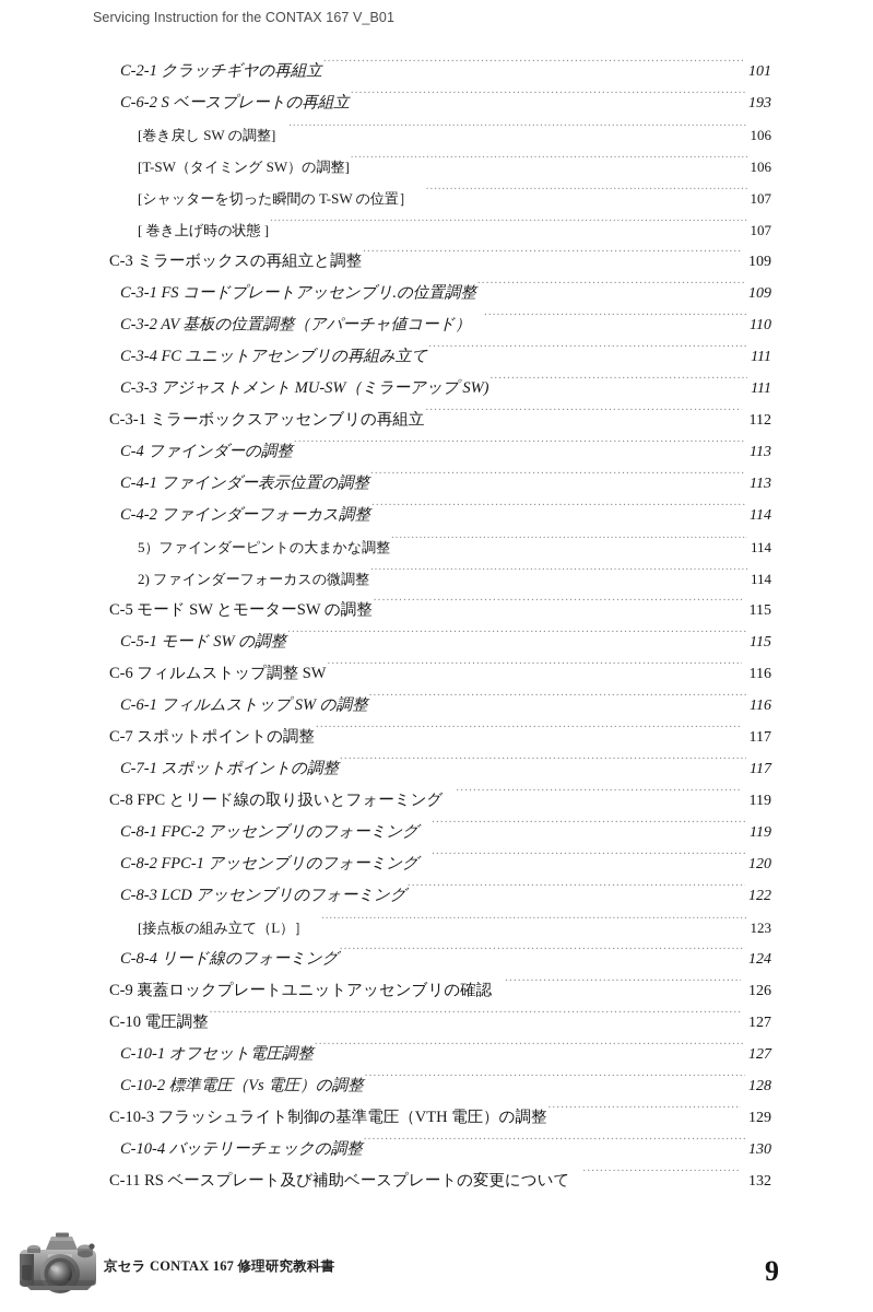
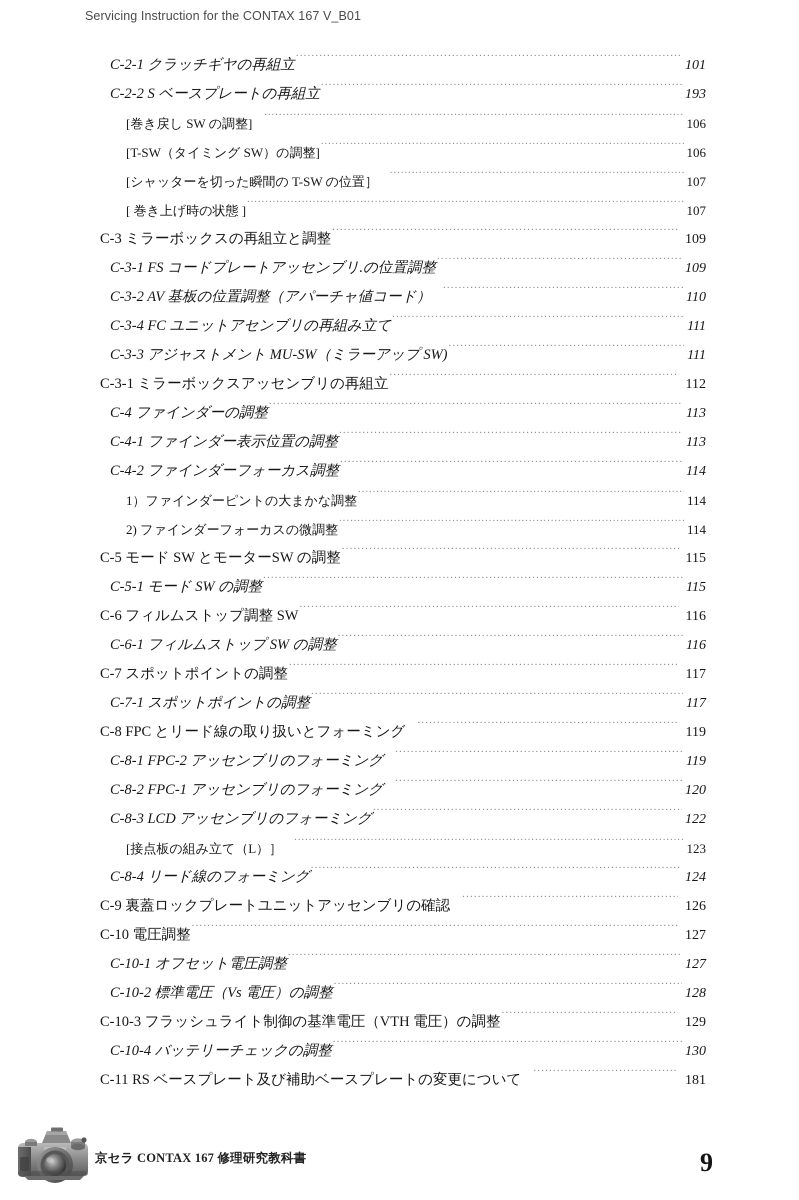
  Servicing Instruction for the CONTAX 167 V_B01
  C-2-1 クラッチギヤの再組立
  101
- C-6-2 S ベースプレートの再組立
+ C-2-2 S ベースプレートの再組立
  193
  [巻き戻し SW の調整]
  106
  [T-SW（タイミング SW）の調整]
  106
  [シャッターを切った瞬間の T-SW の位置］
  107
  [ 巻き上げ時の状態 ]
  107
  C-3 ミラーボックスの再組立と調整
  109
  C-3-1 FS コードプレートアッセンブリ.の位置調整
  109
  C-3-2 AV 基板の位置調整（アパーチャ値コード）
  110
  C-3-4 FC ユニットアセンブリの再組み立て
  111
  C-3-3 アジャストメント MU-SW（ミラーアップ SW)
  111
  C-3-1 ミラーボックスアッセンブリの再組立
  112
  C-4 ファインダーの調整
  113
  C-4-1 ファインダー表示位置の調整
  113
  C-4-2 ファインダーフォーカス調整
  114
- 5）ファインダーピントの大まかな調整
+ 1）ファインダーピントの大まかな調整
  114
  2) ファインダーフォーカスの微調整
  114
  C-5 モード SW とモーターSW の調整
  115
  C-5-1 モード SW の調整
  115
  C-6 フィルムストップ調整 SW
  116
  C-6-1 フィルムストップ SW の調整
  116
  C-7 スポットポイントの調整
  117
  C-7-1 スポットポイントの調整
  117
  C-8 FPC とリード線の取り扱いとフォーミング
  119
  C-8-1 FPC-2 アッセンブリのフォーミング
  119
  C-8-2 FPC-1 アッセンブリのフォーミング
  120
  C-8-3 LCD アッセンブリのフォーミング
  122
  [接点板の組み立て（L）］
  123
  C-8-4 リード線のフォーミング
  124
  C-9 裏蓋ロックプレートユニットアッセンブリの確認
  126
  C-10 電圧調整
  127
  C-10-1 オフセット電圧調整
  127
  C-10-2 標準電圧（Vs 電圧）の調整
  128
  C-10-3 フラッシュライト制御の基準電圧（VTH 電圧）の調整
  129
  C-10-4 バッテリーチェックの調整
  130
  C-11 RS ベースプレート及び補助ベースプレートの変更について
- 132
+ 181
  京セラ CONTAX 167 修理研究教科書
  9
